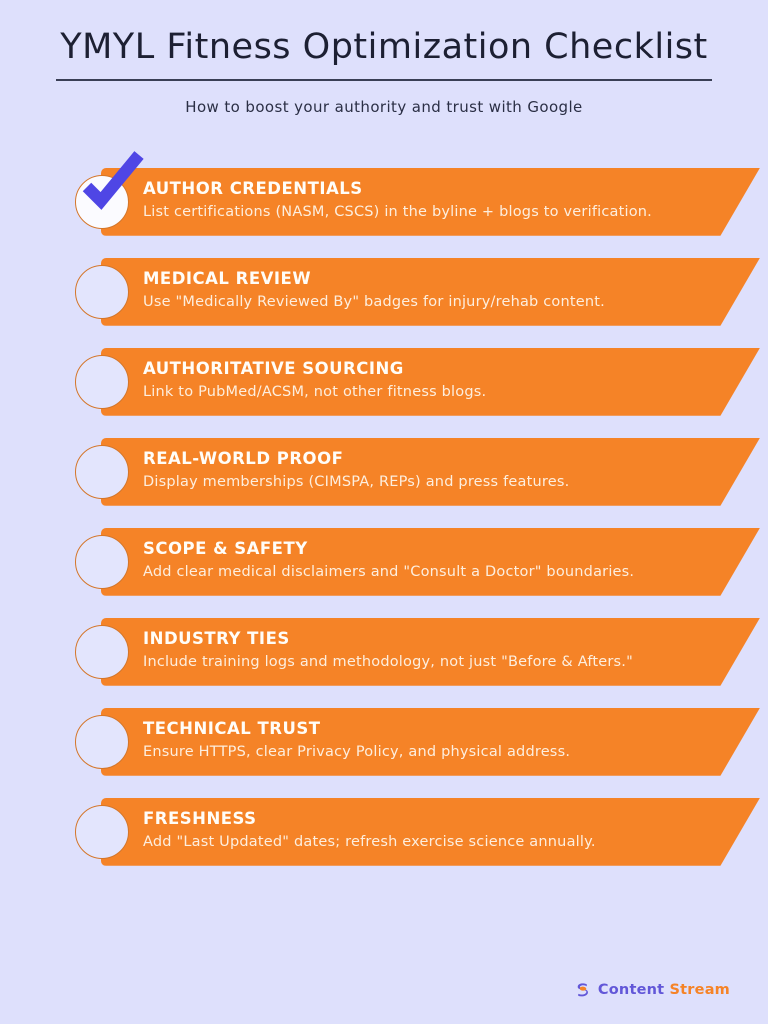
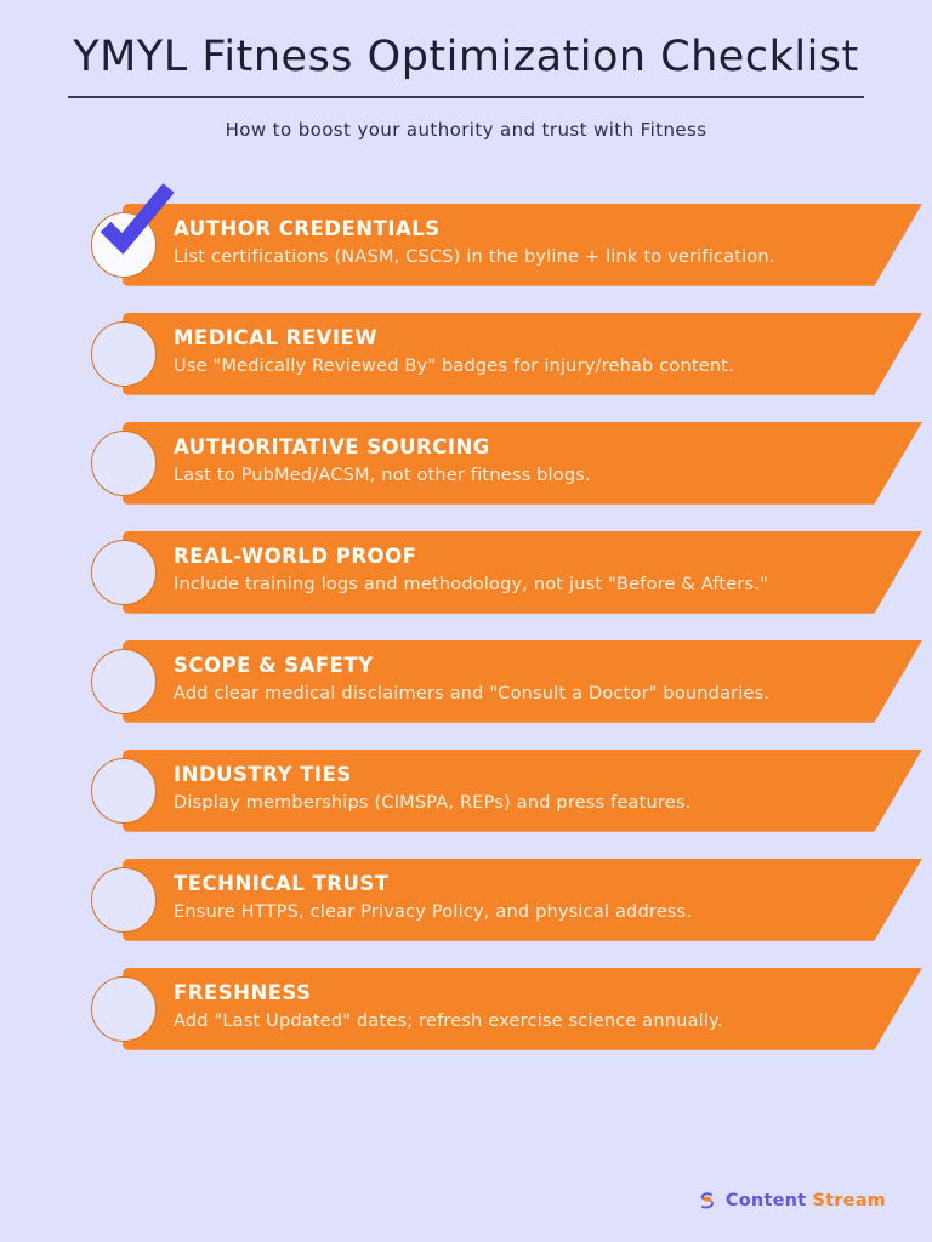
  YMYL Fitness Optimization Checklist
- How to boost your authority and trust with Google
+ How to boost your authority and trust with Fitness
  AUTHOR CREDENTIALS
- List certifications (NASM, CSCS) in the byline + blogs to verification.
+ List certifications (NASM, CSCS) in the byline + link to verification.
  MEDICAL REVIEW
  Use "Medically Reviewed By" badges for injury/rehab content.
  AUTHORITATIVE SOURCING
- Link to PubMed/ACSM, not other fitness blogs.
+ Last to PubMed/ACSM, not other fitness blogs.
  REAL-WORLD PROOF
- Display memberships (CIMSPA, REPs) and press features.
+ Include training logs and methodology, not just "Before & Afters."
  SCOPE & SAFETY
  Add clear medical disclaimers and "Consult a Doctor" boundaries.
  INDUSTRY TIES
- Include training logs and methodology, not just "Before & Afters."
+ Display memberships (CIMSPA, REPs) and press features.
  TECHNICAL TRUST
  Ensure HTTPS, clear Privacy Policy, and physical address.
  FRESHNESS
  Add "Last Updated" dates; refresh exercise science annually.
  Content Stream
